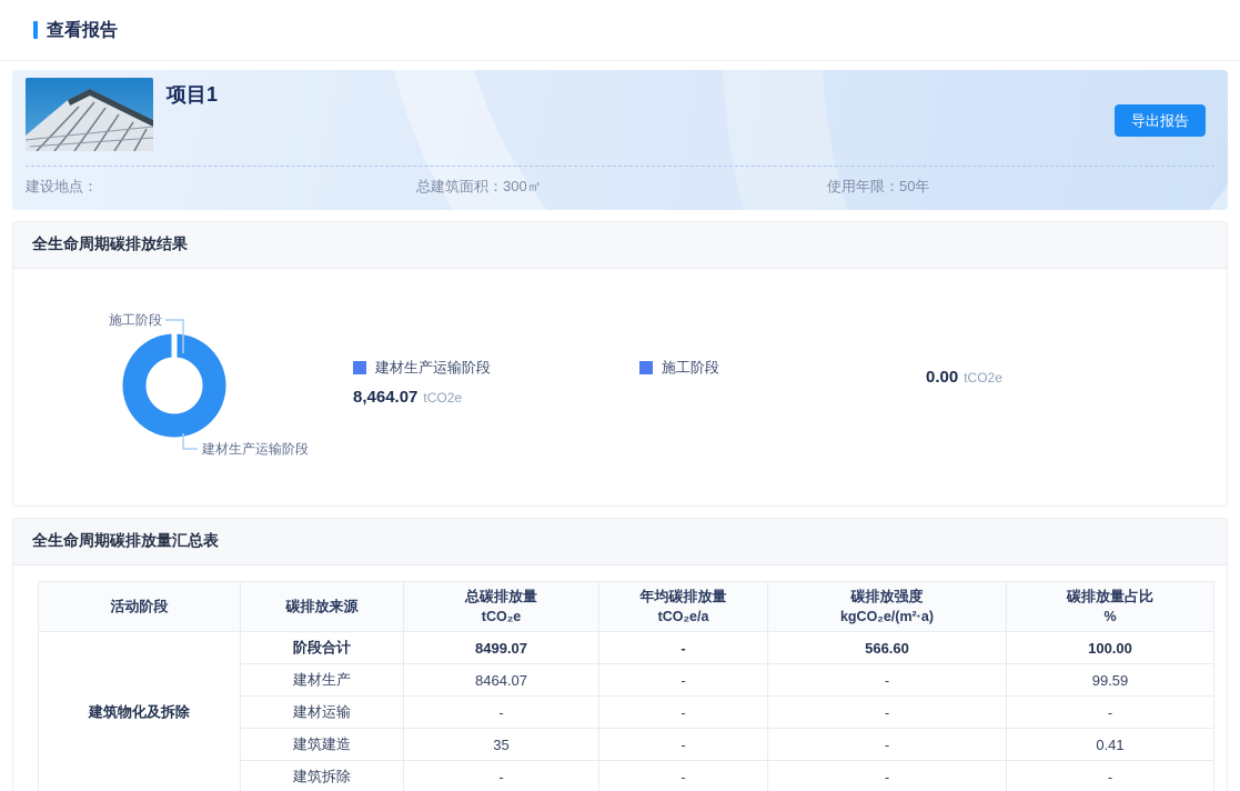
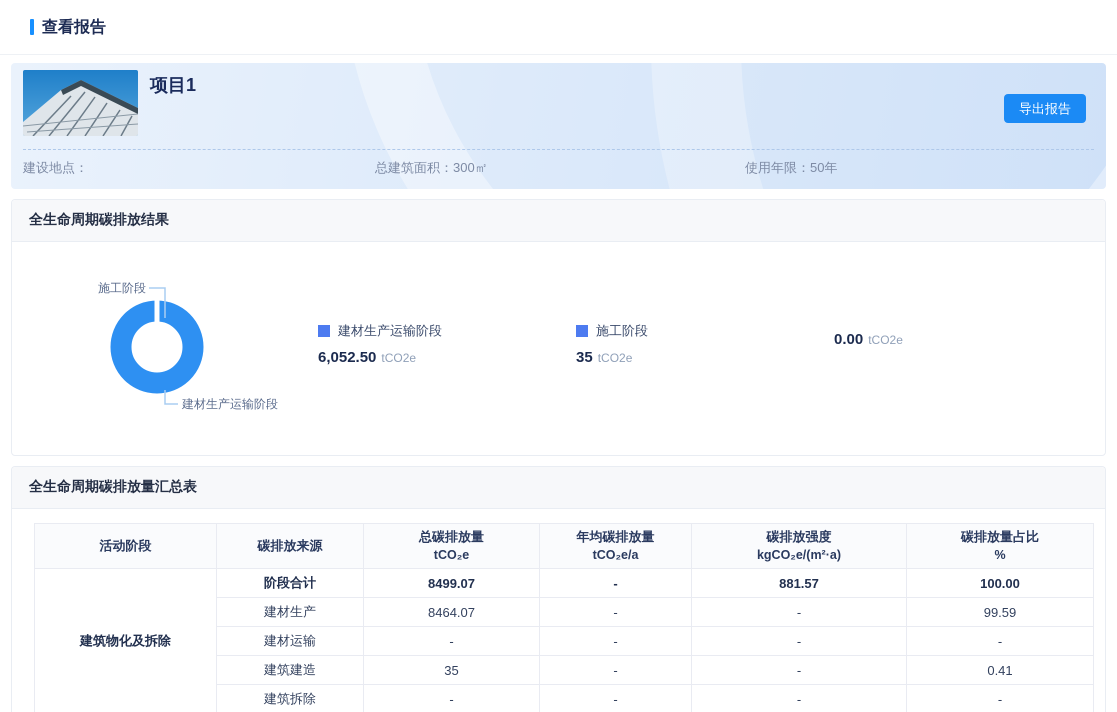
  查看报告
  项目1
  导出报告
  建设地点：
  总建筑面积：300㎡
  使用年限：50年
  全生命周期碳排放结果
  施工阶段
  建材生产运输阶段
  建材生产运输阶段
- 8,464.07 tCO2e
+ 6,052.50 tCO2e
  施工阶段
+ 35 tCO2e
  0.00 tCO2e
  全生命周期碳排放量汇总表
  活动阶段	碳排放来源	总碳排放量tCO₂e	年均碳排放量tCO₂e/a	碳排放强度kgCO₂e/(m²·a)	碳排放量占比%
- 建筑物化及拆除	阶段合计	8499.07	-	566.60	100.00
+ 建筑物化及拆除	阶段合计	8499.07	-	881.57	100.00
  建材生产	8464.07	-	-	99.59
  建材运输	-	-	-	-
  建筑建造	35	-	-	0.41
  建筑拆除	-	-	-	-
